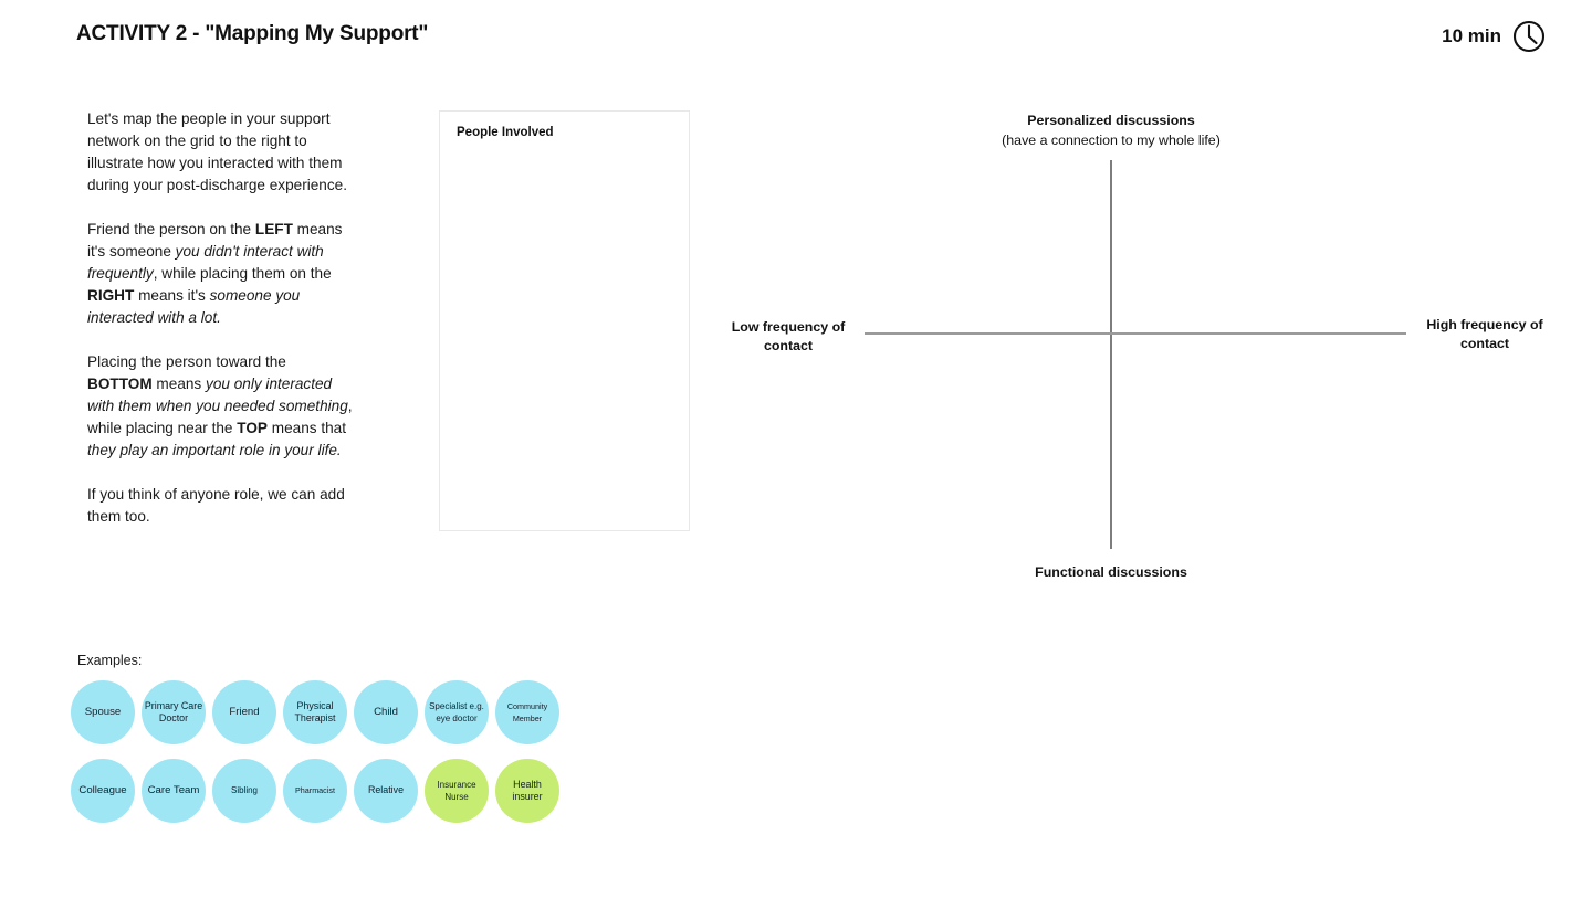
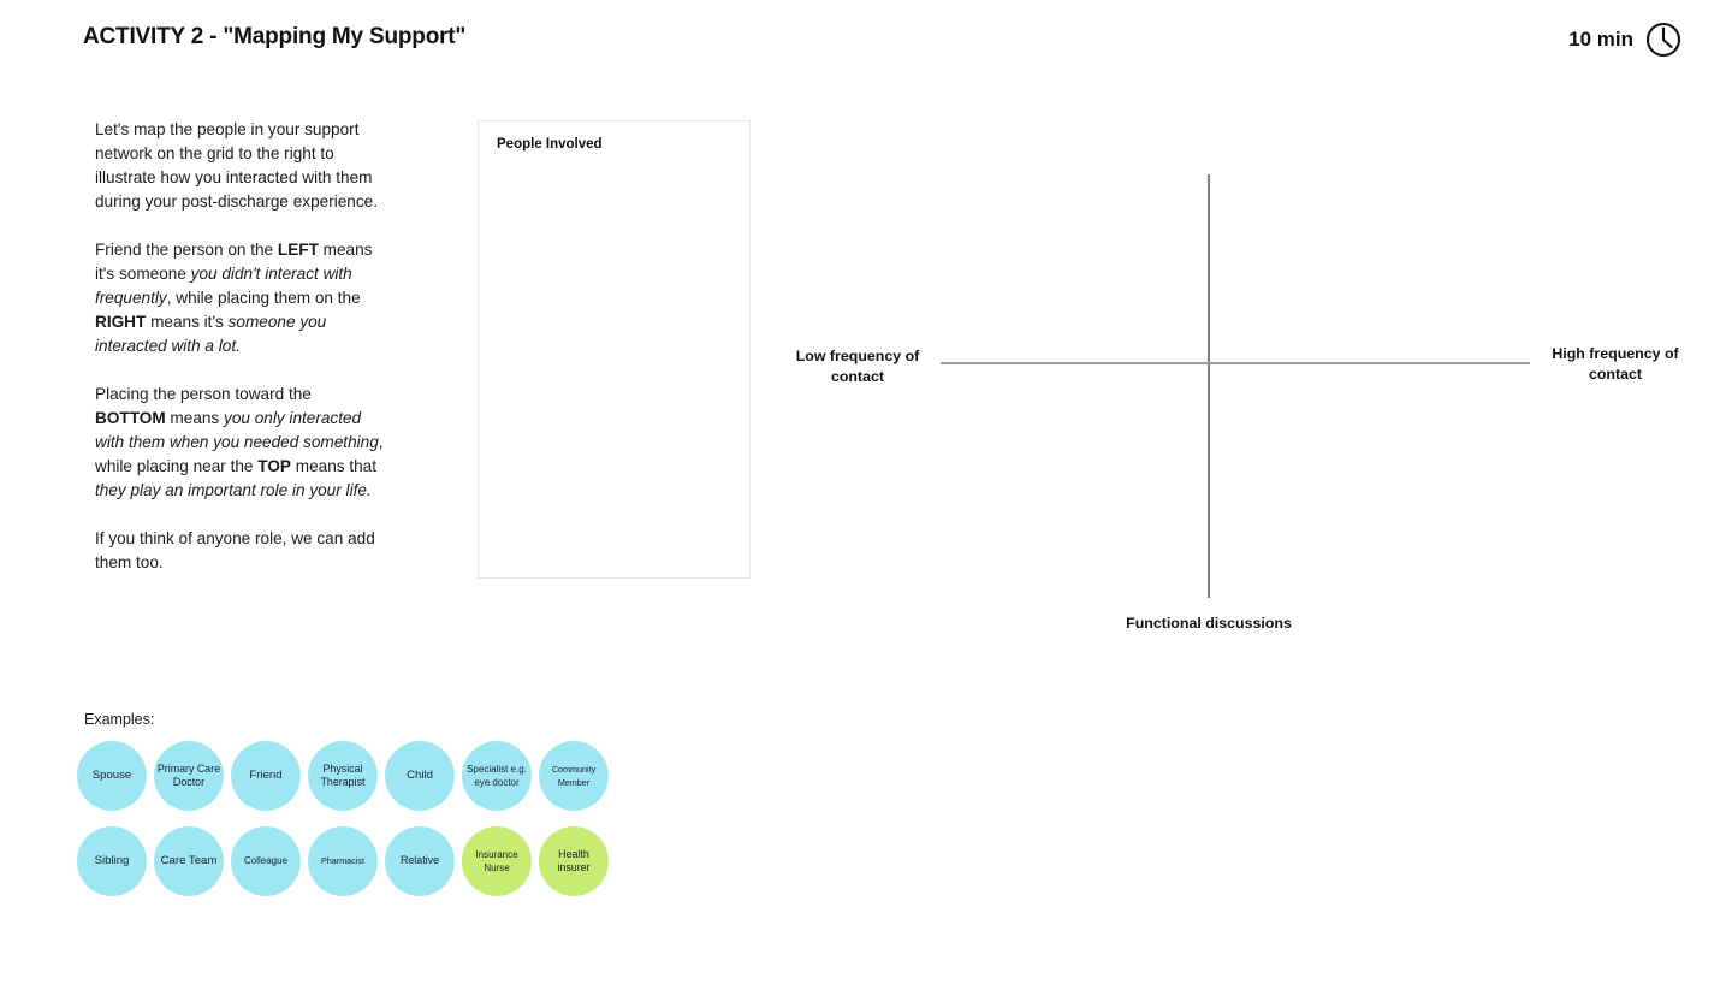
  ACTIVITY 2 - "Mapping My Support"
  10 min
  Let's map the people in your support network on the grid to the right to illustrate how you interacted with them during your post-discharge experience.
  Friend the person on the LEFT means it's someone you didn't interact with frequently, while placing them on the RIGHT means it's someone you interacted with a lot.
  Placing the person toward the BOTTOM means you only interacted with them when you needed something, while placing near the TOP means that they play an important role in your life.
  If you think of anyone role, we can add them too.
  People Involved
- Personalized discussions
- (have a connection to my whole life)
  Functional discussions
  Low frequency of contact
  High frequency of contact
  Examples:
  Spouse
  Primary Care Doctor
  Friend
  Physical Therapist
  Child
  Specialist e.g. eye doctor
  Community Member
- Colleague
+ Sibling
  Care Team
- Sibling
+ Colleague
  Pharmacist
  Relative
  Insurance Nurse
  Health insurer
